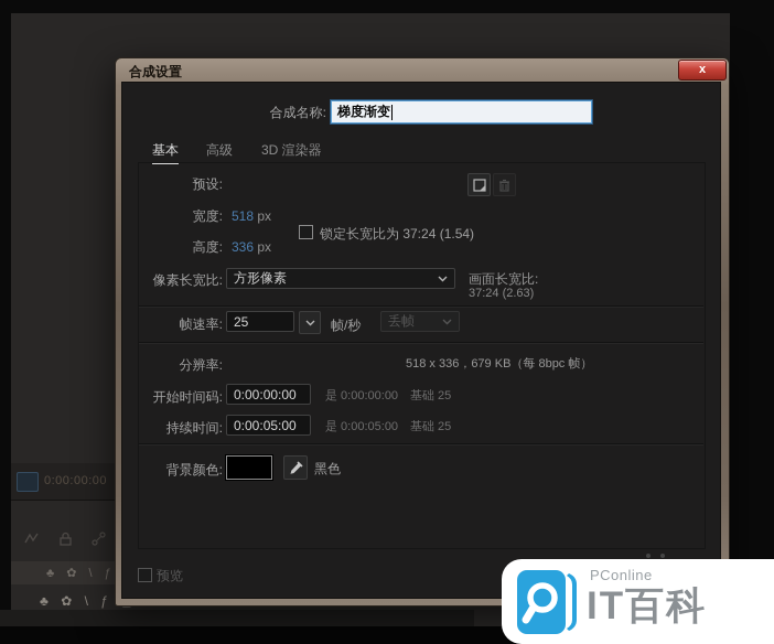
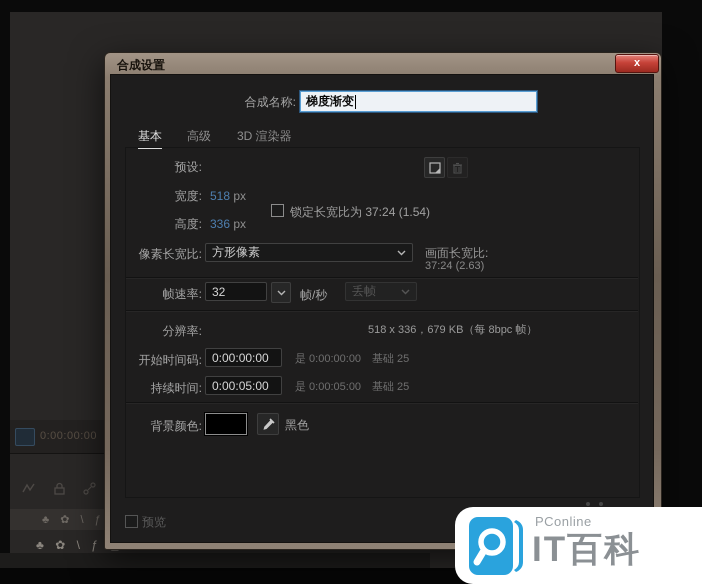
  0:00:00:00
  ♣ ✿ \ ƒ
  ♣ ✿ \ ƒ
  合成设置
  x
  合成名称:
  梯度渐变
  基本
  高级
  3D 渲染器
  预设:
  宽度:
  518 px
  高度:
  336 px
  锁定长宽比为 37:24 (1.54)
  像素长宽比:
  方形像素
  画面长宽比:
  37:24 (2.63)
  帧速率:
- 25
+ 32
  帧/秒
  丢帧
  分辨率:
  518 x 336，679 KB（每 8bpc 帧）
  开始时间码:
  0:00:00:00
  是 0:00:00:00
  基础 25
  持续时间:
  0:00:05:00
  是 0:00:05:00
  基础 25
  背景颜色:
  黑色
  预览
  PConline
  IT百科
